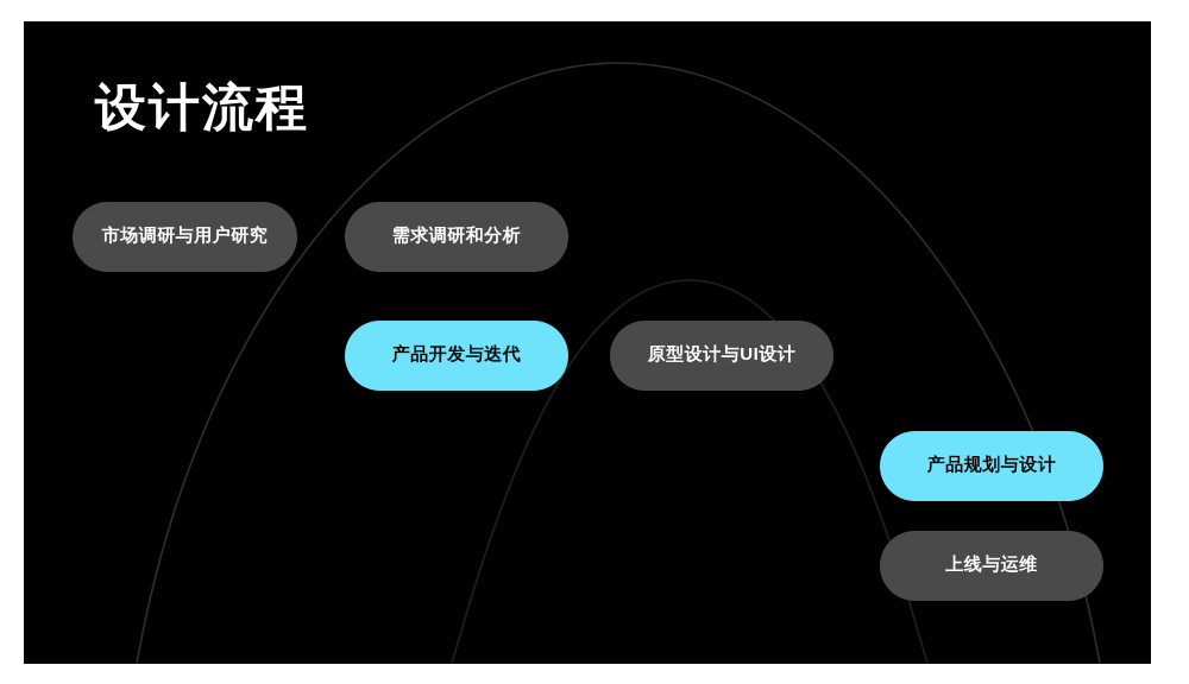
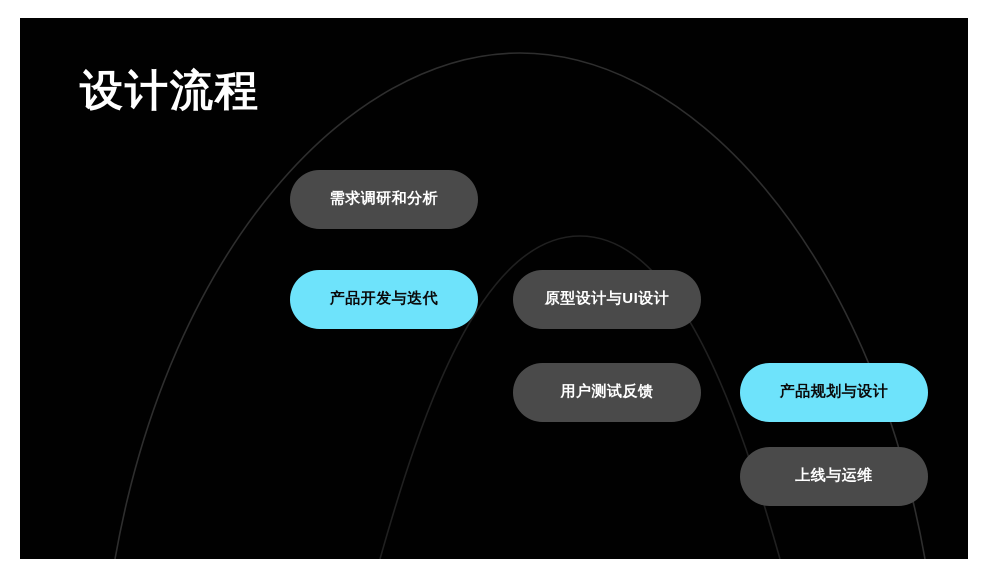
  设计流程
- 市场调研与用户研究
  需求调研和分析
  产品开发与迭代
  原型设计与UI设计
+ 用户测试反馈
  产品规划与设计
  上线与运维
